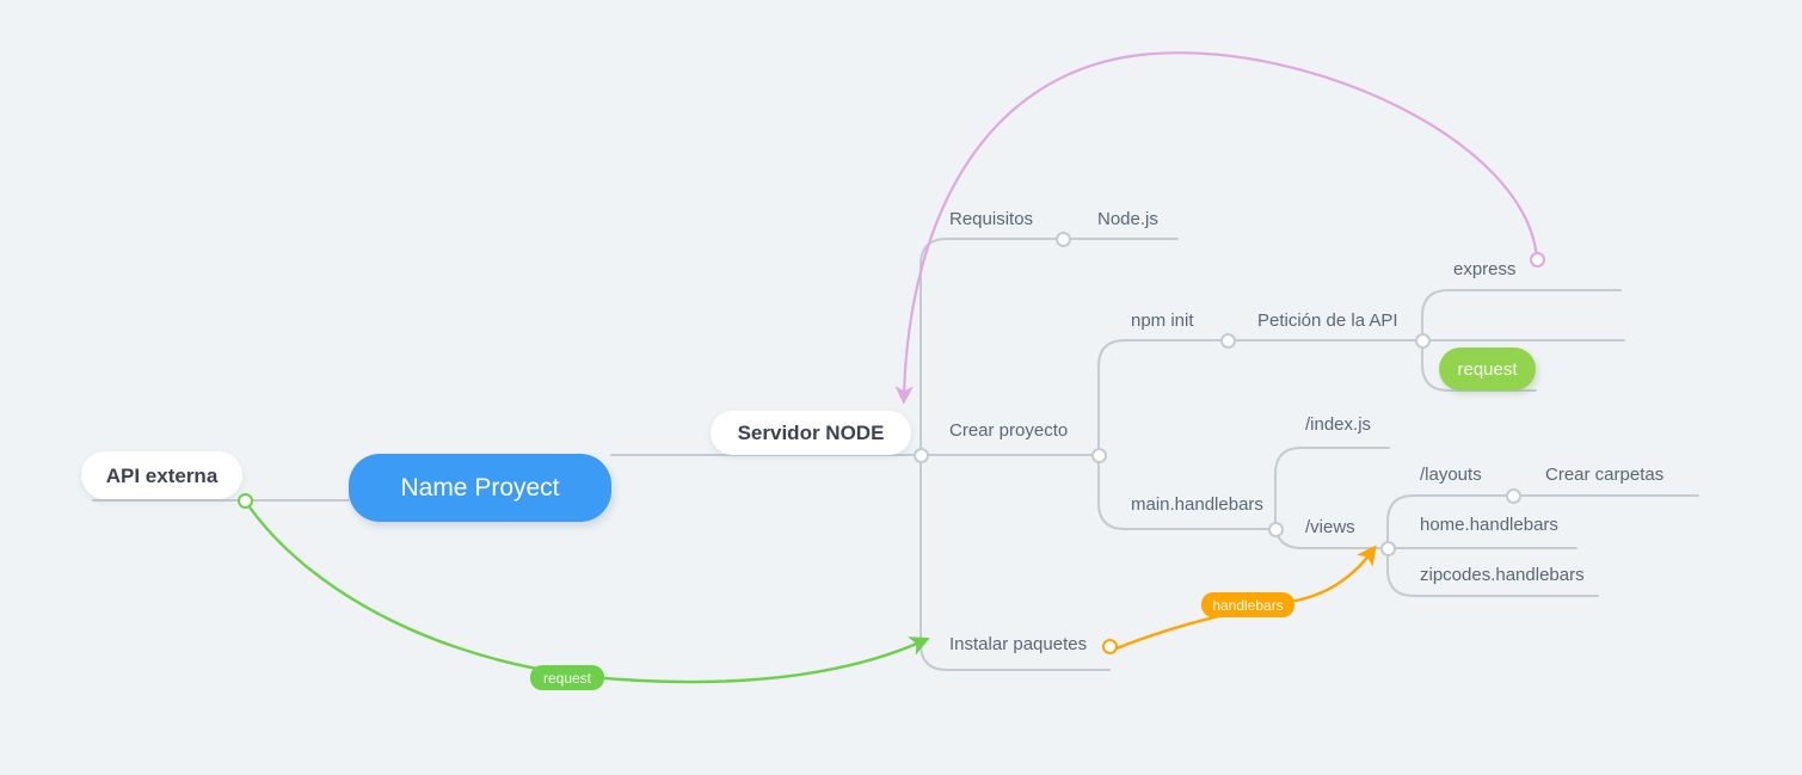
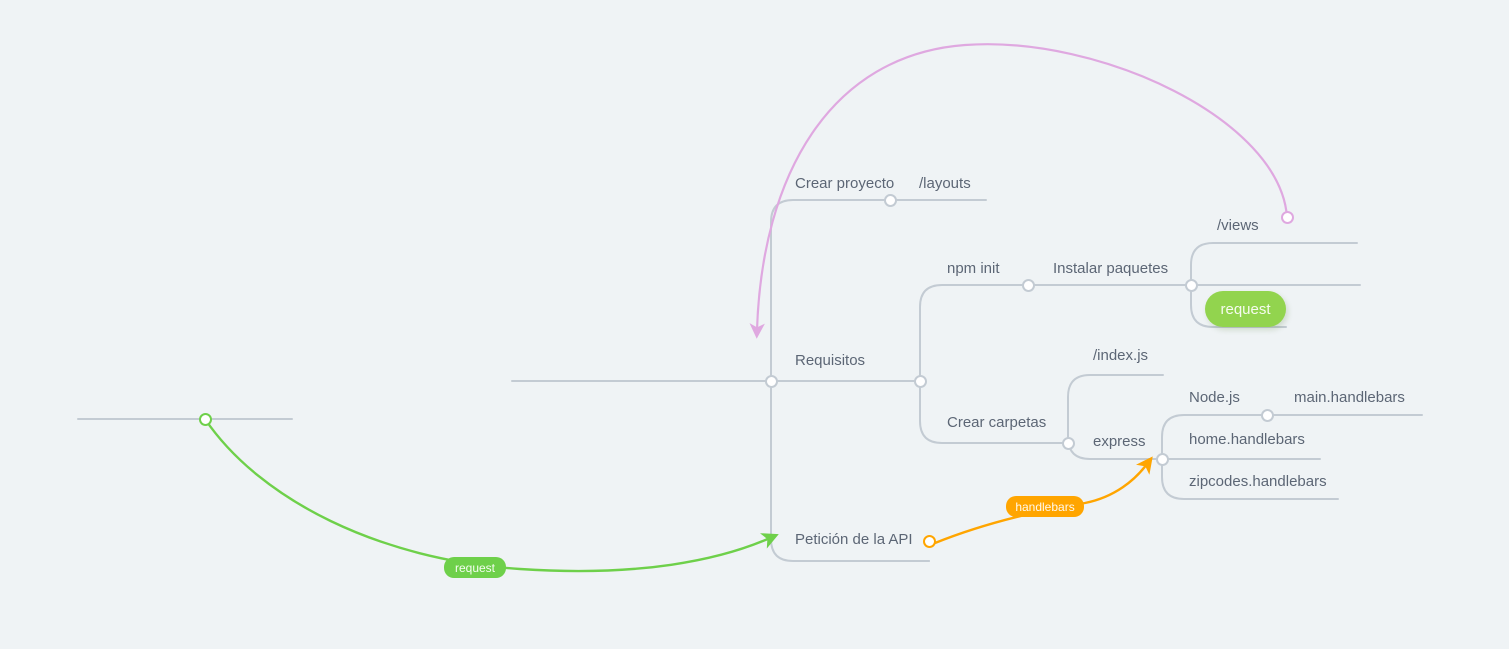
- API externa
- Name Proyect
- Servidor NODE
  request
  request
  handlebars
- Requisitos
+ Crear proyecto
- Node.js
+ /layouts
- Crear proyecto
+ Requisitos
  npm init
- Petición de la API
+ Instalar paquetes
- express
+ /views
- main.handlebars
+ Crear carpetas
  /index.js
- /views
+ express
- /layouts
+ Node.js
- Crear carpetas
+ main.handlebars
  home.handlebars
  zipcodes.handlebars
- Instalar paquetes
+ Petición de la API
